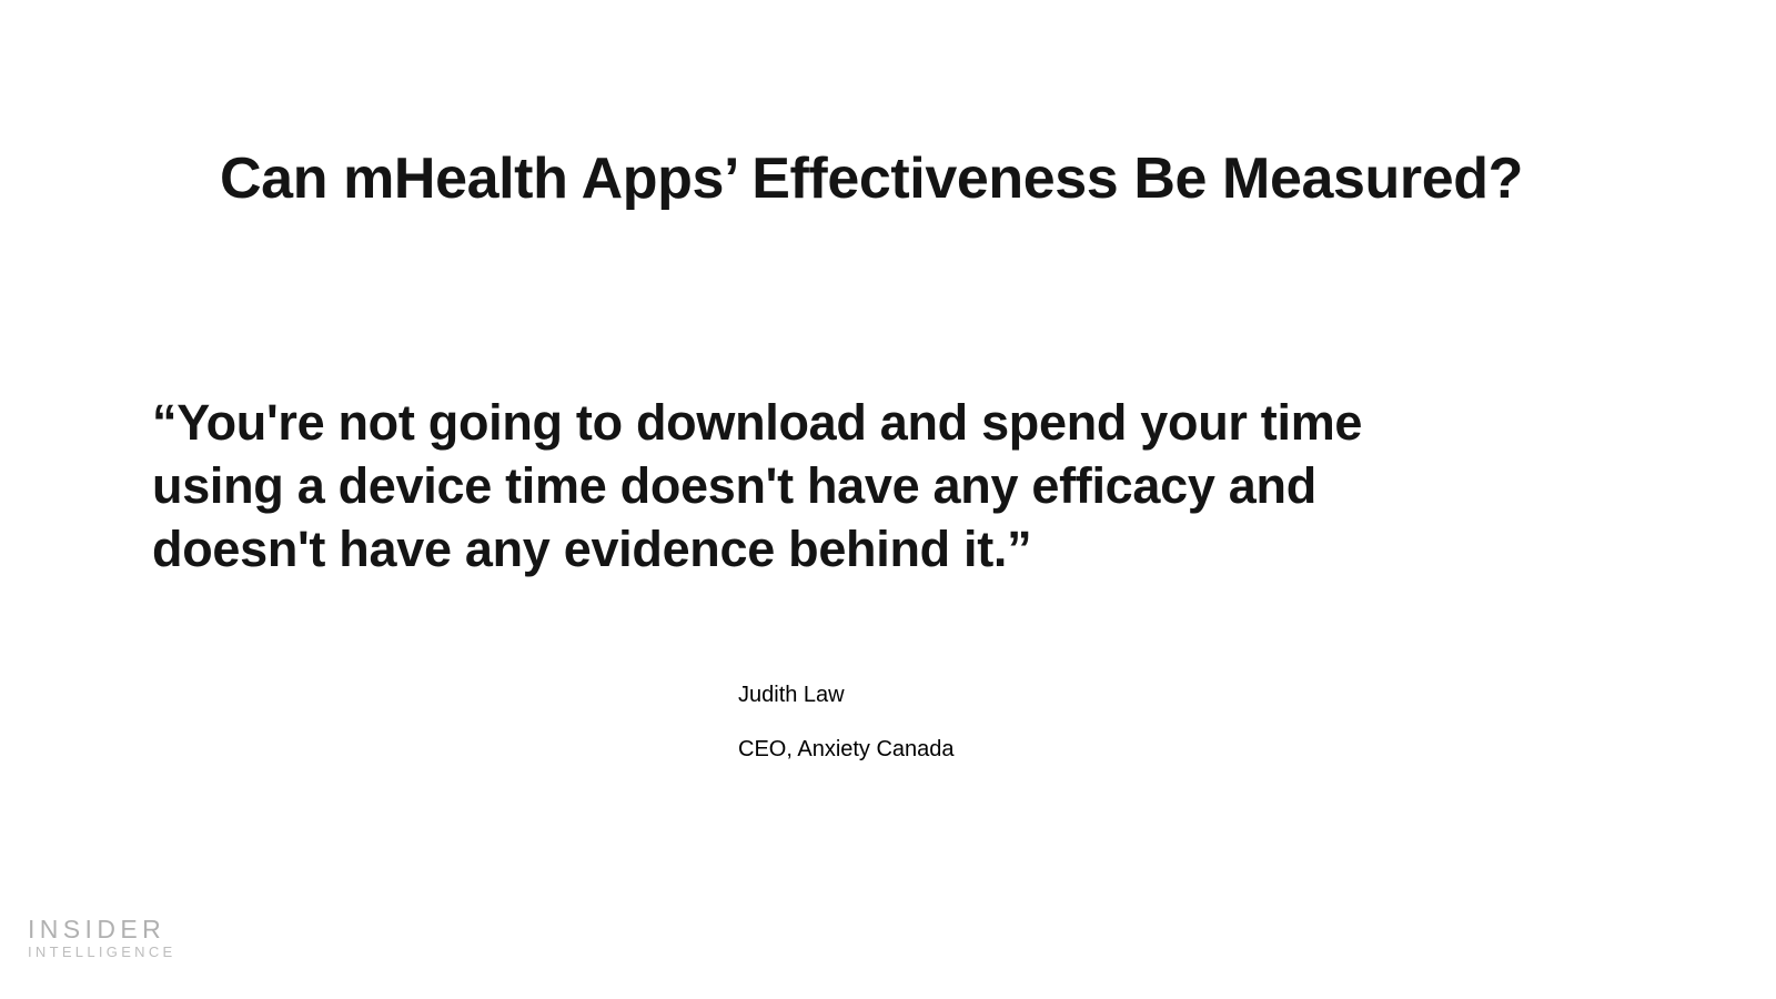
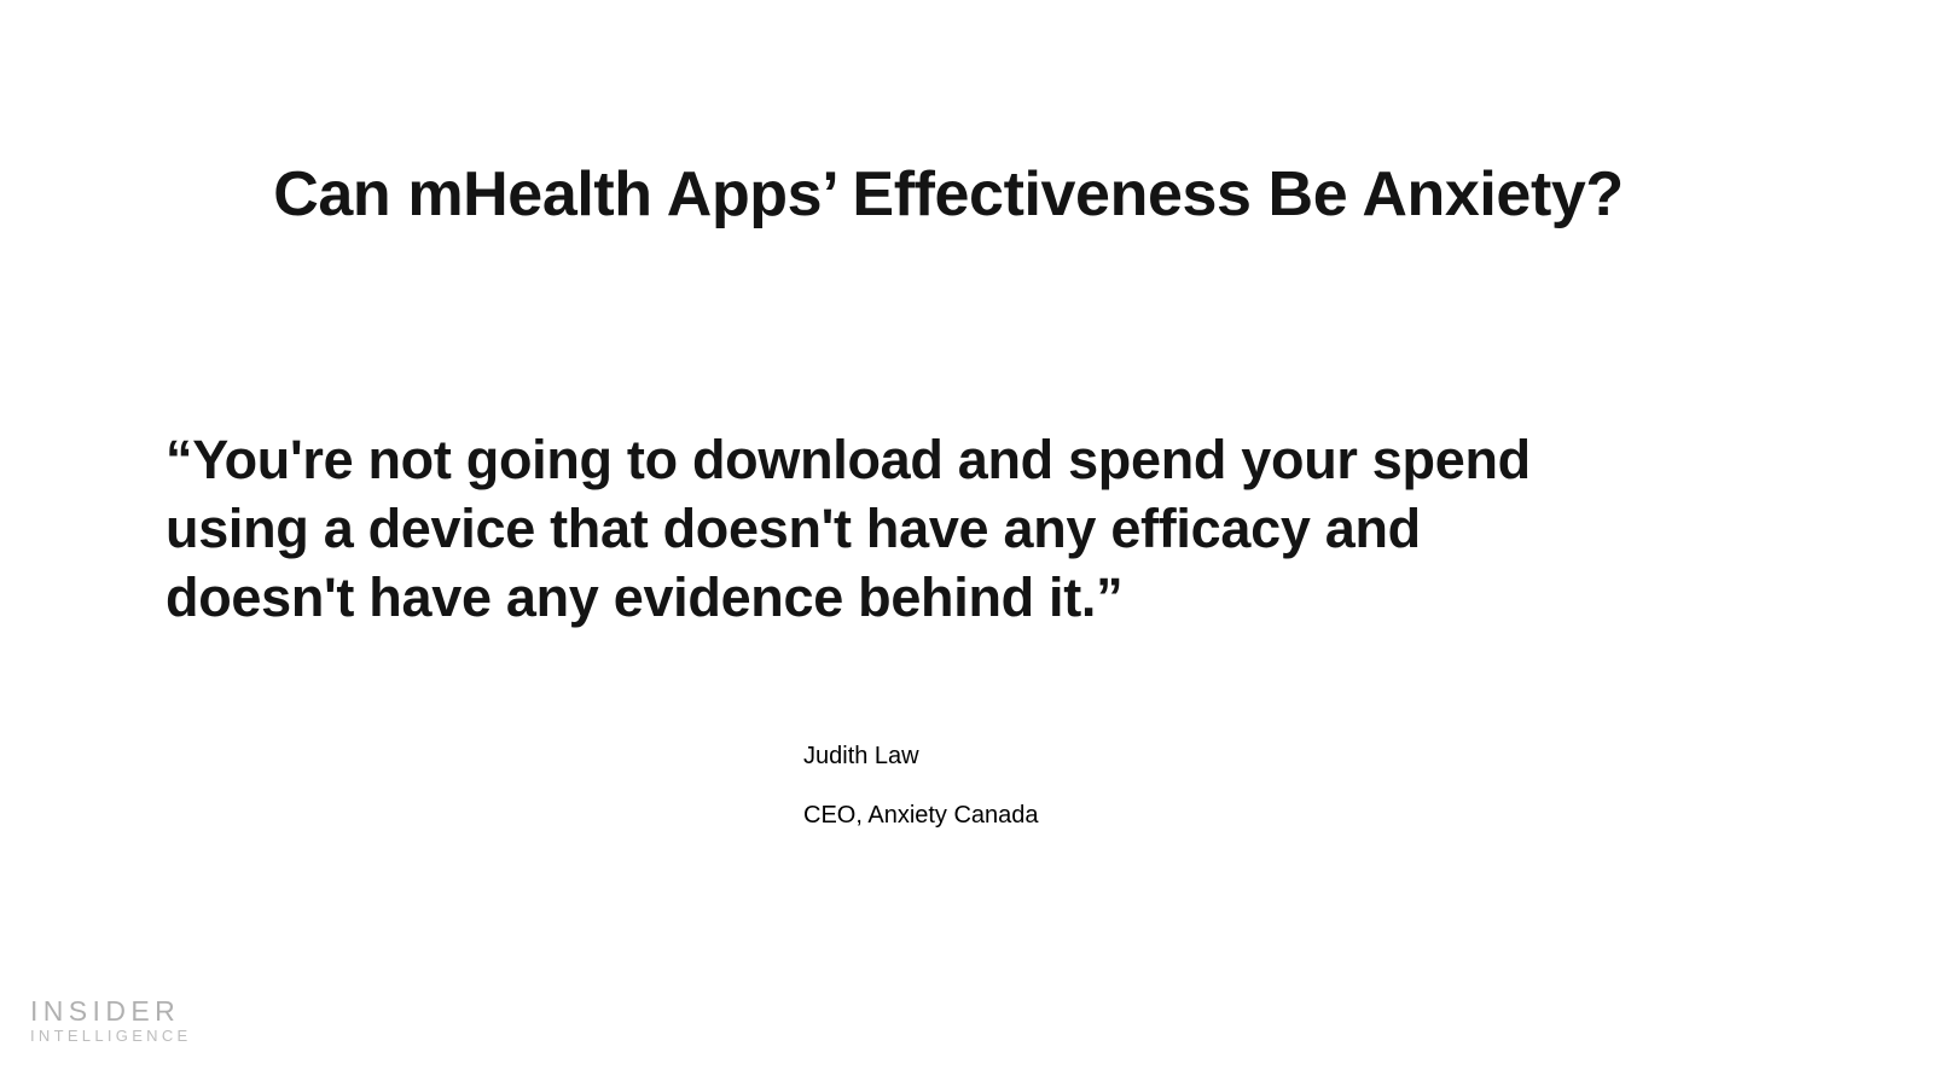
- Can mHealth Apps’ Effectiveness Be Measured?
+ Can mHealth Apps’ Effectiveness Be Anxiety?
- “You're not going to download and spend your time
+ “You're not going to download and spend your spend
- using a device time doesn't have any efficacy and
+ using a device that doesn't have any efficacy and
  doesn't have any evidence behind it.”
  Judith Law
  CEO, Anxiety Canada
  INSIDER
  INTELLIGENCE
